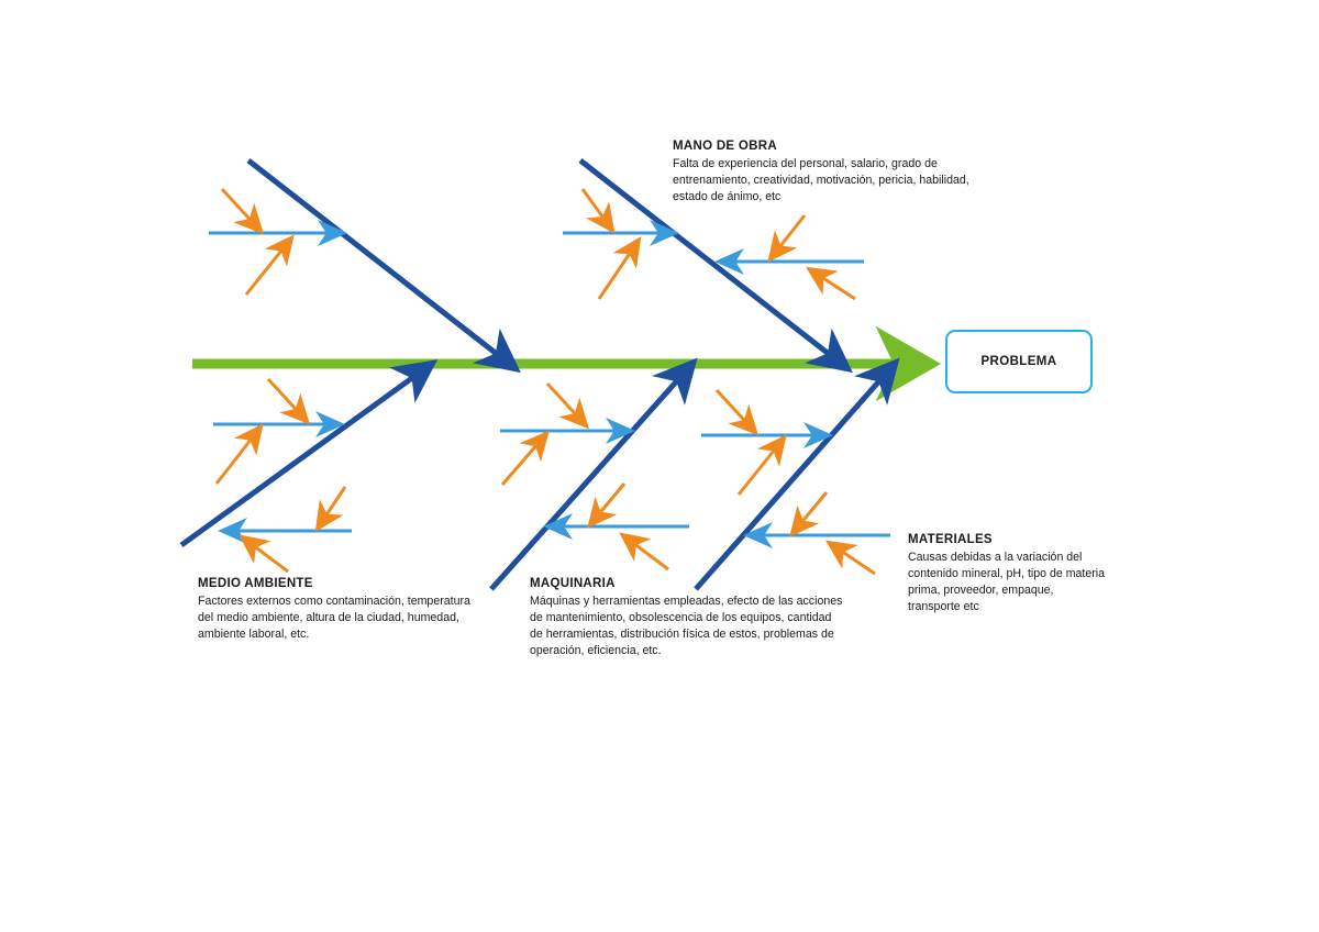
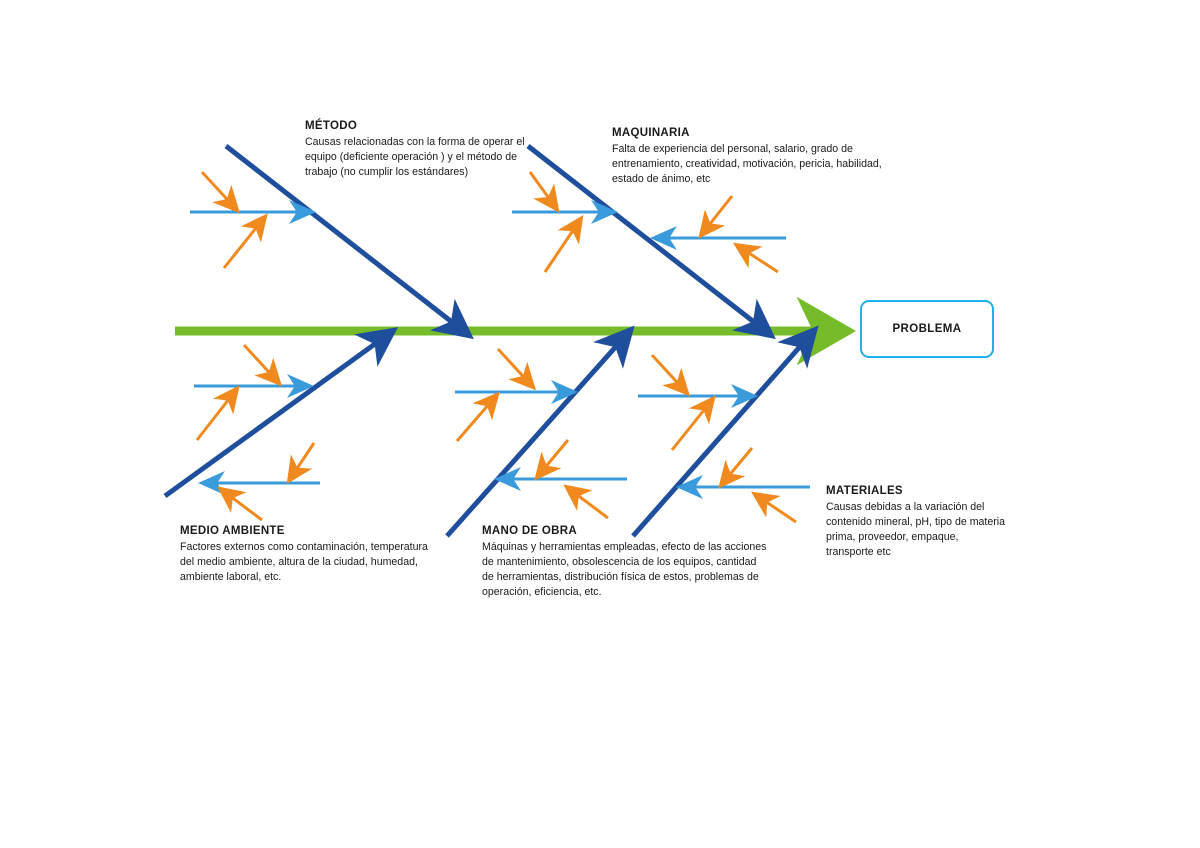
+ MÉTODO
+ Causas relacionadas con la forma de operar el equipo (deficiente operación ) y el método de trabajo (no cumplir los estándares)
- MANO DE OBRA
+ MAQUINARIA
  Falta de experiencia del personal, salario, grado de entrenamiento, creatividad, motivación, pericia, habilidad, estado de ánimo, etc
  MEDIO AMBIENTE
  Factores externos como contaminación, temperatura del medio ambiente, altura de la ciudad, humedad, ambiente laboral, etc.
- MAQUINARIA
+ MANO DE OBRA
  Máquinas y herramientas empleadas, efecto de las acciones de mantenimiento, obsolescencia de los equipos, cantidad de herramientas, distribución física de estos, problemas de operación, eficiencia, etc.
  MATERIALES
  Causas debidas a la variación del contenido mineral, pH, tipo de materia prima, proveedor, empaque, transporte etc
  PROBLEMA
